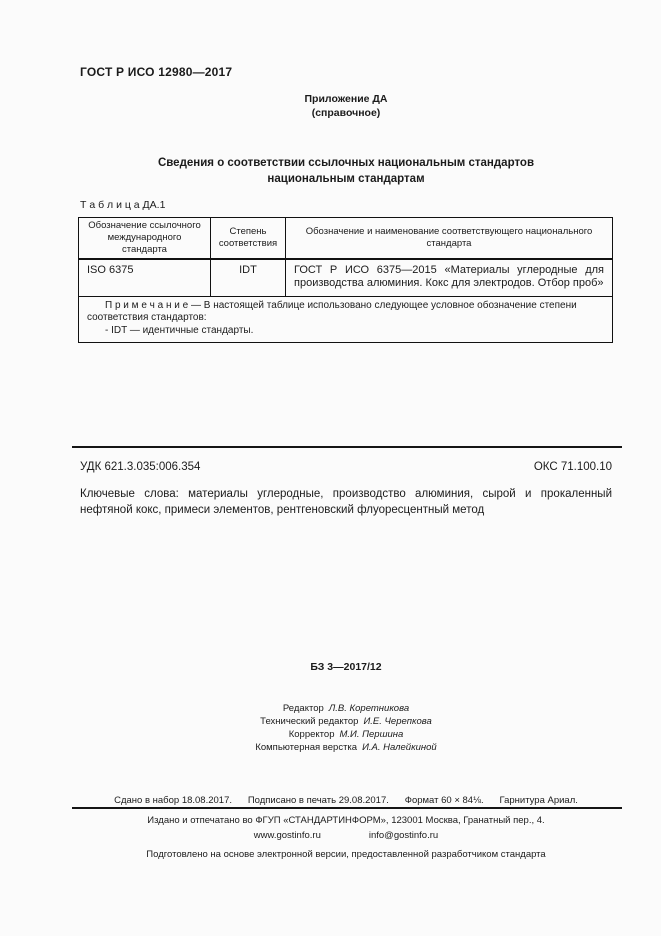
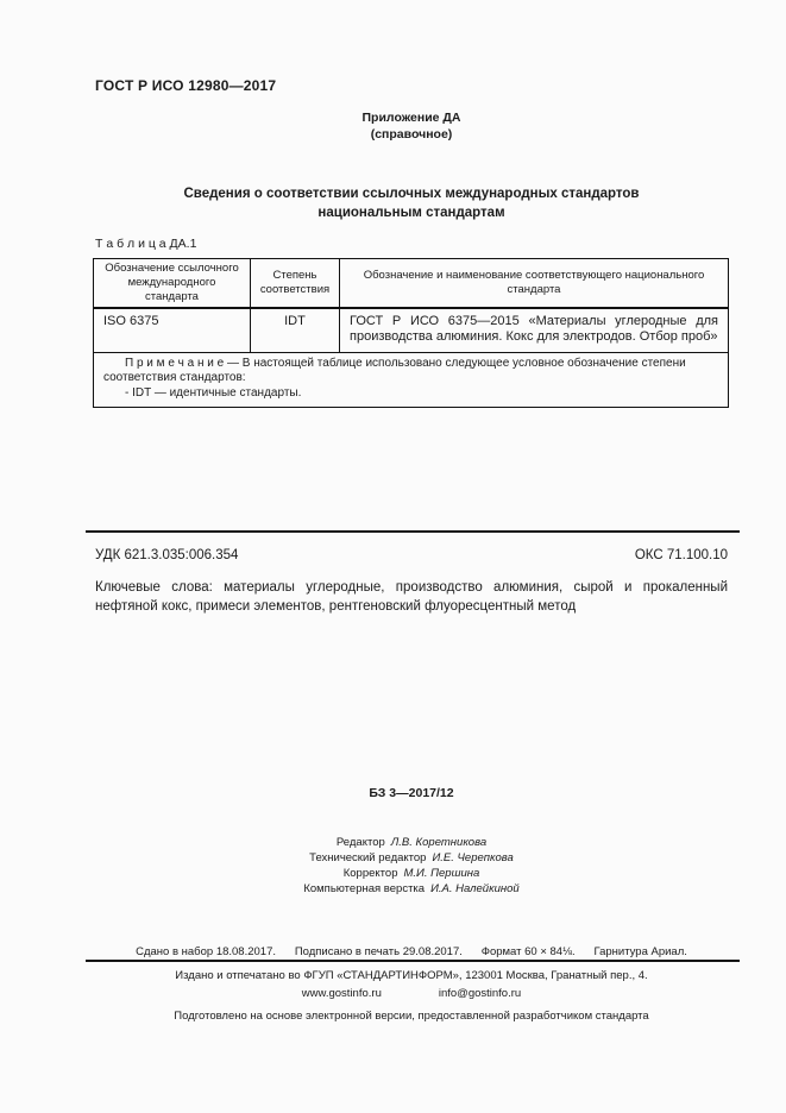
  ГОСТ Р ИСО 12980—2017
  Приложение ДА
  (справочное)
- Сведения о соответствии ссылочных национальным стандартов
+ Сведения о соответствии ссылочных международных стандартов
  национальным стандартам
  Т а б л и ц а ДА.1
  Обозначение ссылочного международного стандарта	Степень соответствия	Обозначение и наименование соответствующего национального стандарта
  ISO 6375	IDT	ГОСТ Р ИСО 6375—2015 «Материалы углеродные для производства алюминия. Кокс для электродов. Отбор проб»
  П р и м е ч а н и е — В настоящей таблице использовано следующее условное обозначение степени соответствия стандартов: - IDT — идентичные стандарты.
  УДК 621.3.035:006.354
  ОКС 71.100.10
  Ключевые слова: материалы углеродные, производство алюминия, сырой и прокаленный нефтяной кокс, примеси элементов, рентгеновский флуоресцентный метод
  БЗ 3—2017/12
  Редактор Л.В. Коретникова
  Технический редактор И.Е. Черепкова
  Корректор М.И. Першина
  Компьютерная верстка И.А. Налейкиной
  Сдано в набор 18.08.2017. Подписано в печать 29.08.2017. Формат 60 × 84⅛. Гарнитура Ариал.
  Подготовлено на основе электронной версии, предоставленной разработчиком стандарта
  Издано и отпечатано во ФГУП «СТАНДАРТИНФОРМ», 123001 Москва, Гранатный пер., 4.
  www.gostinfo.ru
  info@gostinfo.ru
